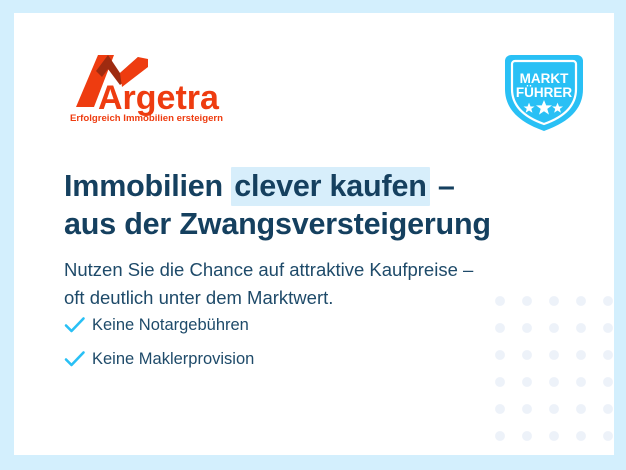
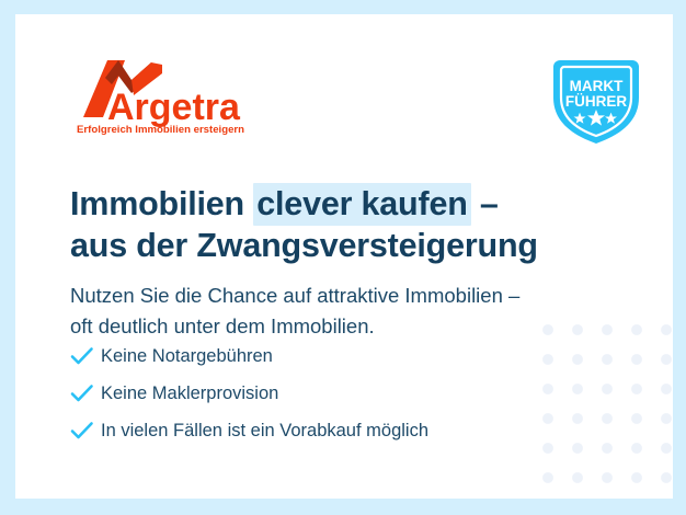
  Argetra
  Erfolgreich Immobilien ersteigern
  MARKT
  FÜHRER
  Immobilien clever kaufen –
  aus der Zwangsversteigerung
- Nutzen Sie die Chance auf attraktive Kaufpreise –
+ Nutzen Sie die Chance auf attraktive Immobilien –
- oft deutlich unter dem Marktwert.
+ oft deutlich unter dem Immobilien.
  Keine Notargebühren
  Keine Maklerprovision
+ In vielen Fällen ist ein Vorabkauf möglich
